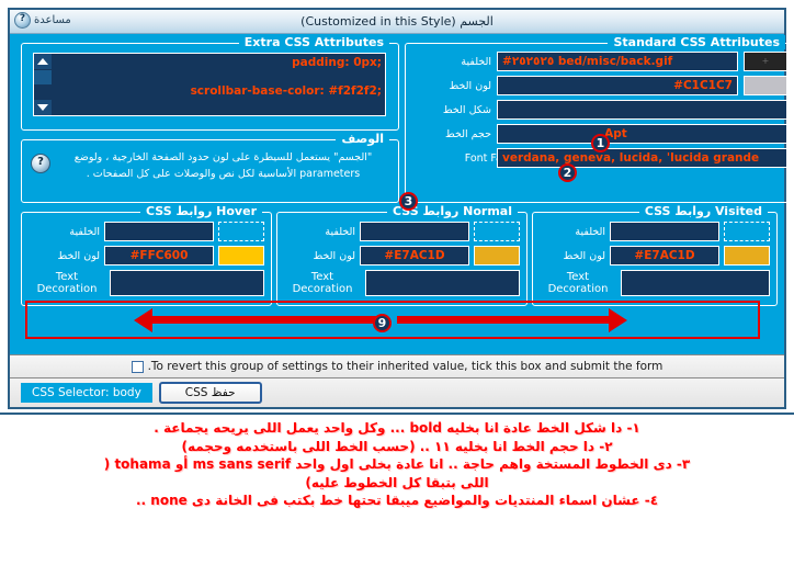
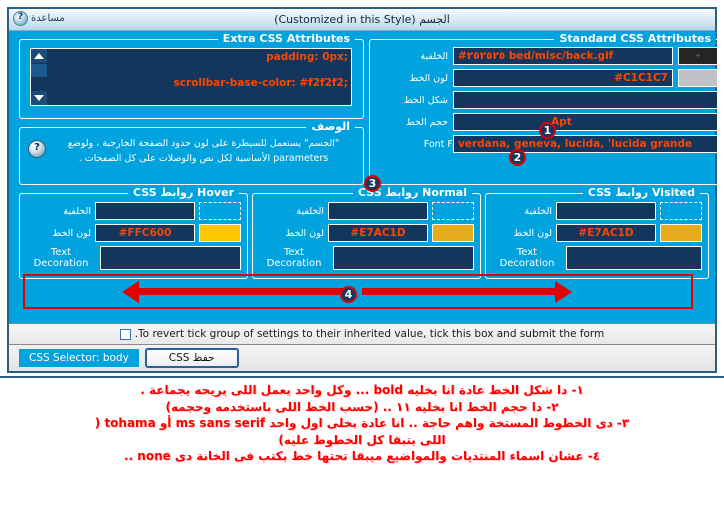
  ?
  مساعدة
  الجسم (Customized in this Style)
  Extra CSS Attributes
  padding: 0px;
  scrollbar-base-color: #f2f2f2;
  الوصف
  ?
  "الجسم" يستعمل للسيطرة على لون حدود الصفحة الخارجية ، ولوضع
  parameters الأساسية لكل نص والوصلات على كل الصفحات .
  Standard CSS Attributes
  الخلفية
  #٢٥٢٥٢٥ bed/misc/back.gif
  +
  لون الخط
  #C1C1C7
  شكل الخط
  حجم الخط
  Apt
  verdana, geneva, lucida, 'lucida grande
  Hover روابط CSS
  الخلفية
  لون الخط
  #FFC600
  Text
  Decoration
  Normal روابط CSS
  الخلفية
  لون الخط
  #E7AC1D
  Text
  Decoration
  Visited روابط CSS
  الخلفية
  لون الخط
  #E7AC1D
  Text
  Decoration
- .To revert this group of settings to their inherited value, tick this box and submit the form
+ .To revert tick group of settings to their inherited value, tick this box and submit the form
  CSS Selector: body
  حفظ CSS
  1
  2
  3
- 9
+ 4
  ١- دا شكل الخط عادة انا بخليه bold ... وكل واحد يعمل اللى يريحه يجماعة .
  ٢- دا حجم الخط انا بخليه ١١ .. (حسب الخط اللى باستخدمه وحجمه)
  ٣- دى الخطوط المستخة واهم حاجة .. انا عادة بخلى اول واحد ms sans serif أو tohama (
  اللى بتبقا كل الخطوط عليه)
  ٤- عشان اسماء المنتديات والمواضيع ميبقا تحتها خط بكتب فى الخانة دى none ..
